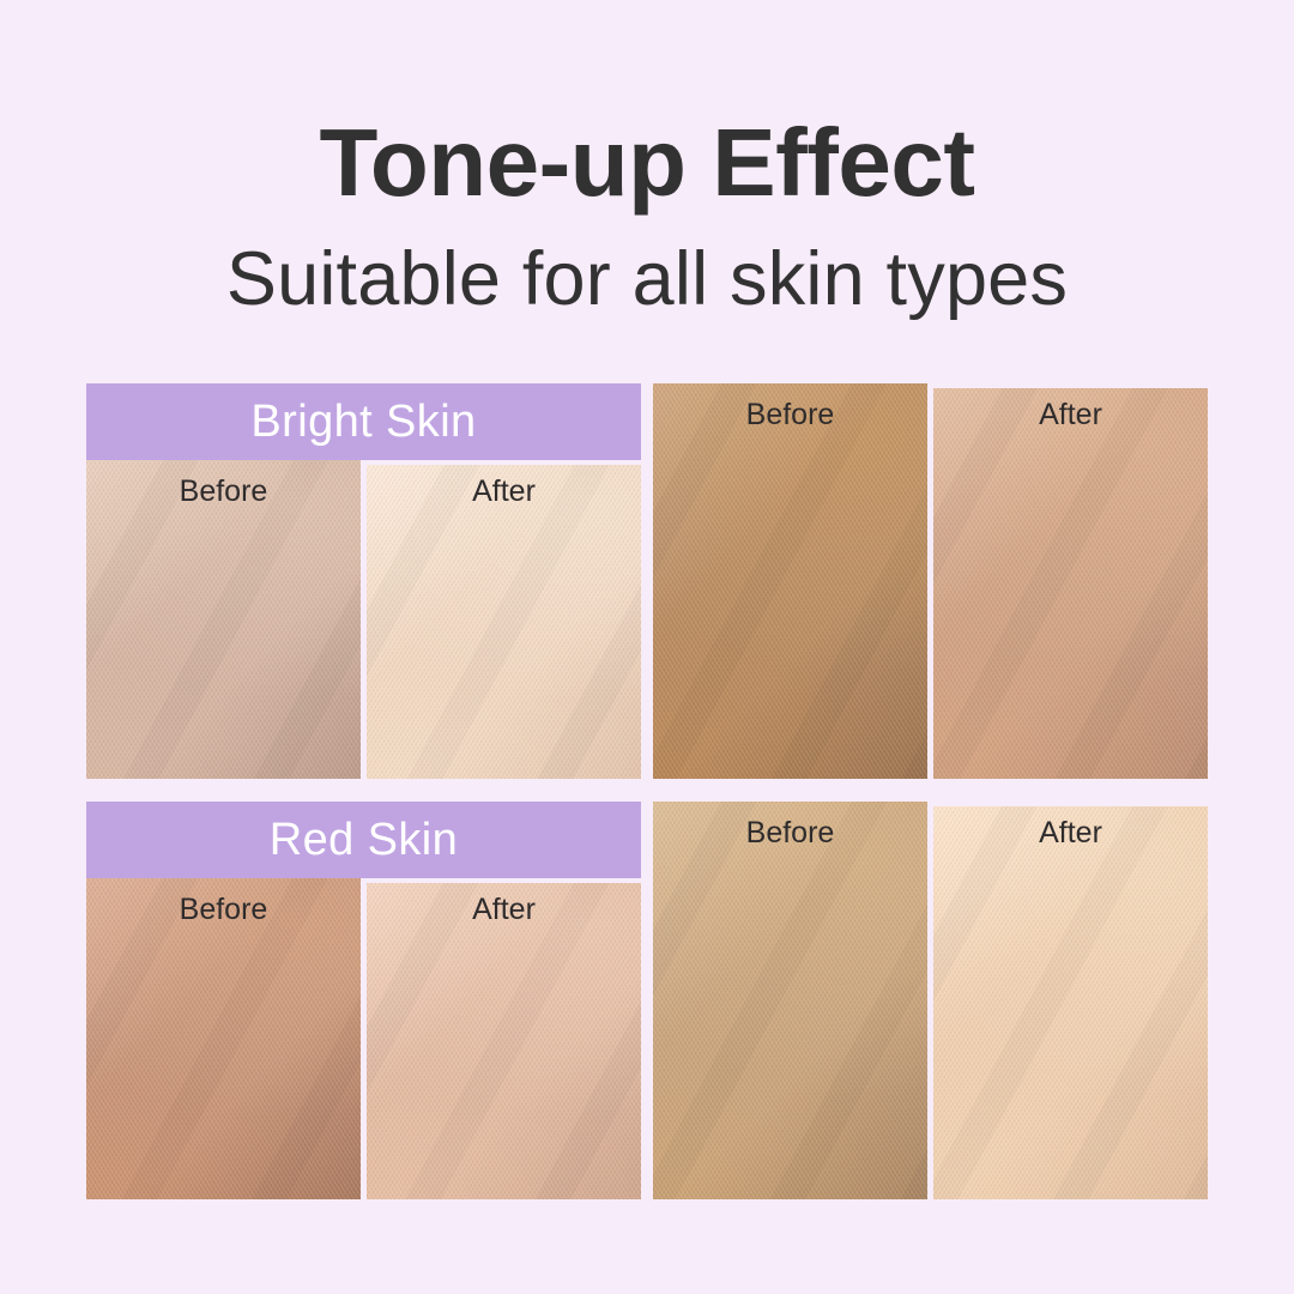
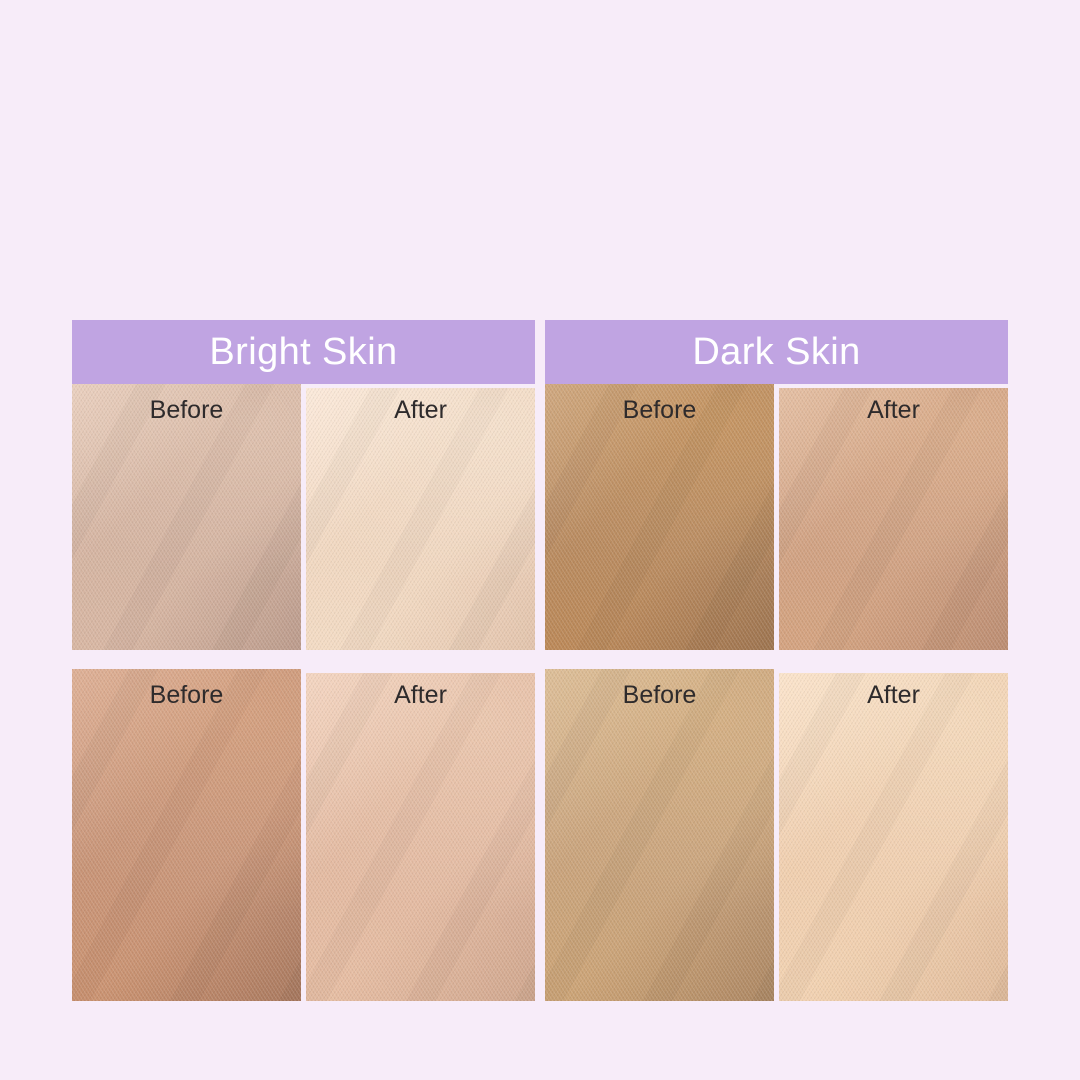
- Tone-up Effect
- Suitable for all skin types
  Bright Skin
  Before
  After
+ Dark Skin
  Before
  After
- Red Skin
  Before
  After
  Before
  After
